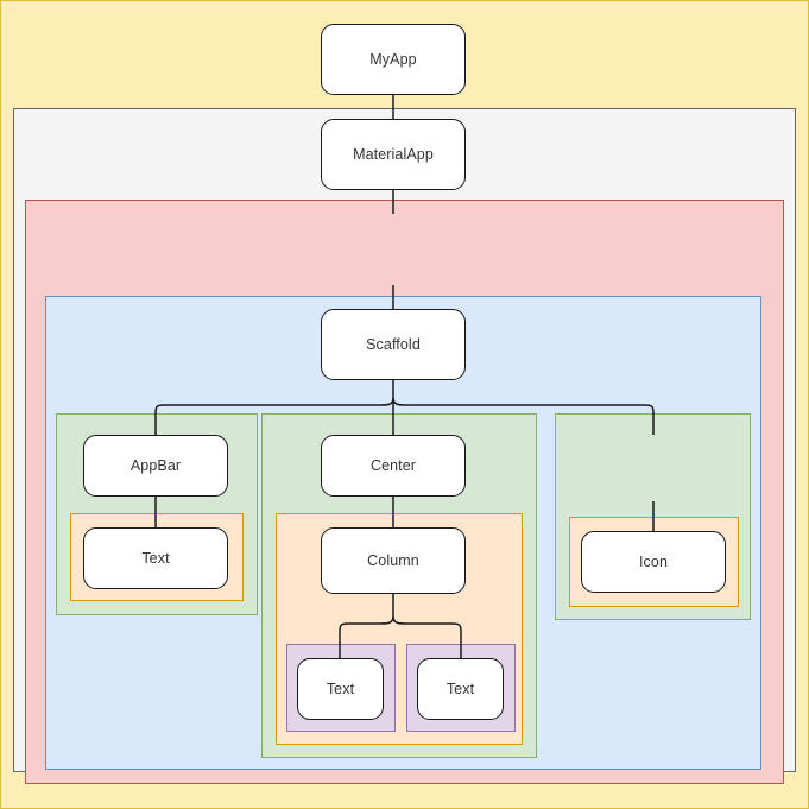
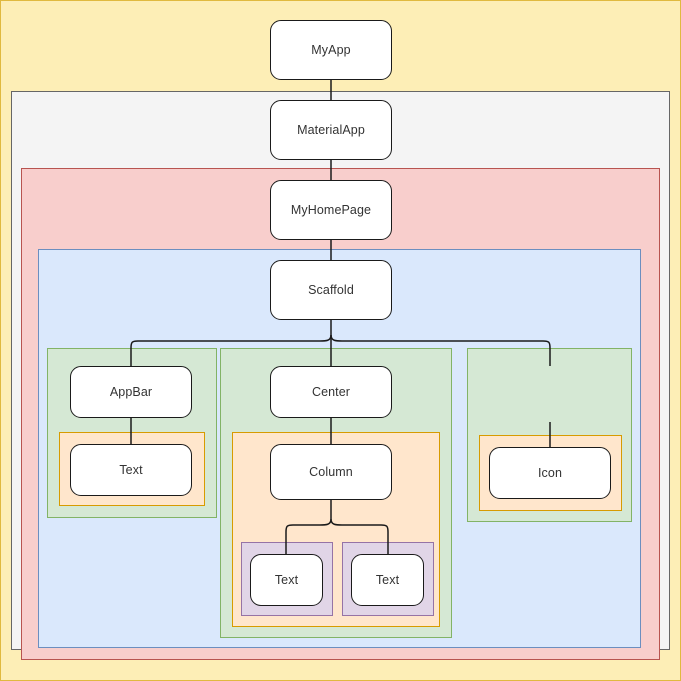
  MyApp
  MaterialApp
+ MyHomePage
  Scaffold
  AppBar
  Text
  Center
  Column
  Text
  Text
  Icon
